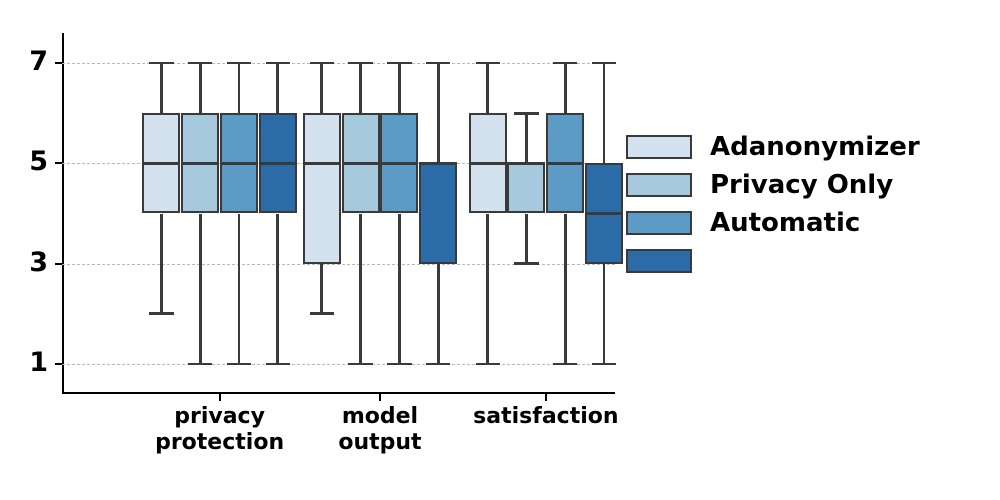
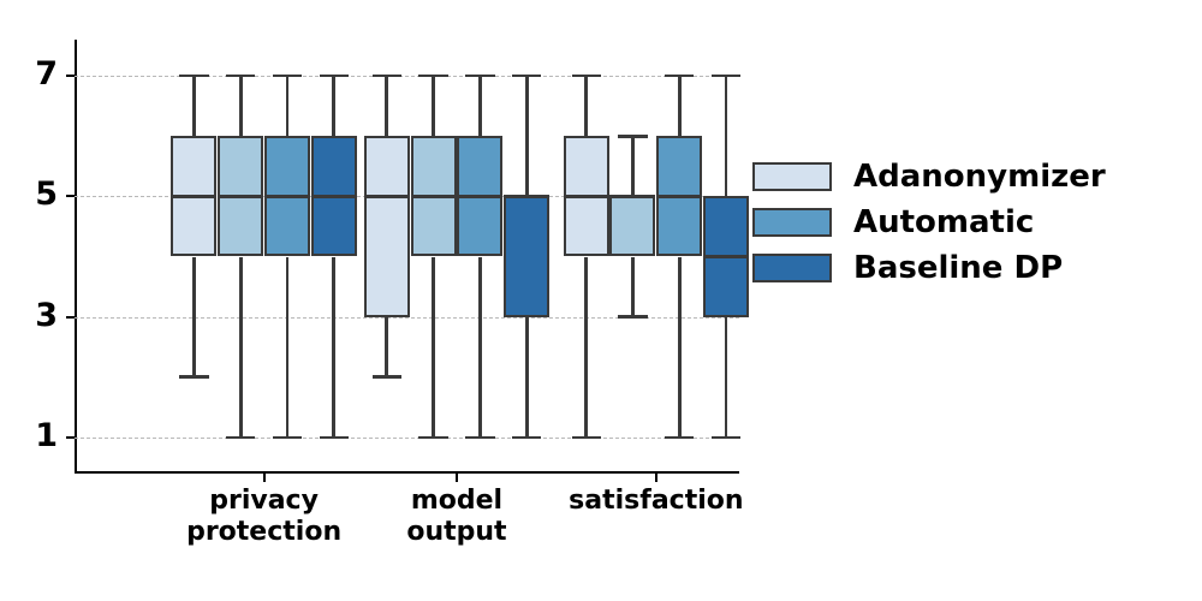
  7
  5
  3
  1
  privacy
  protection
  model
  output
  satisfaction
  Adanonymizer
- Privacy Only
  Automatic
+ Baseline DP
